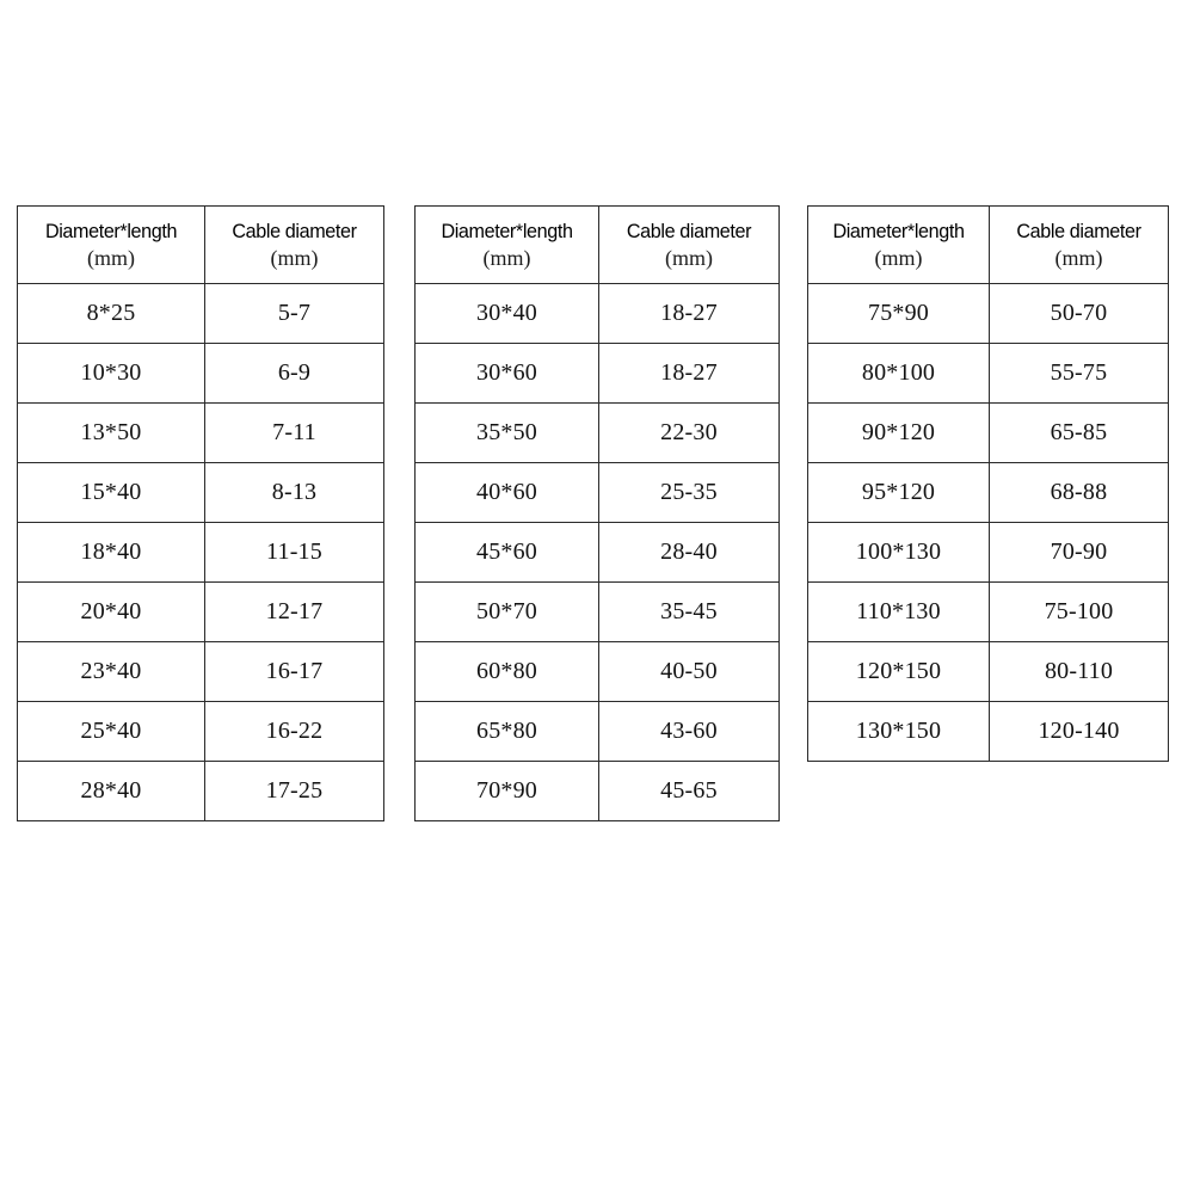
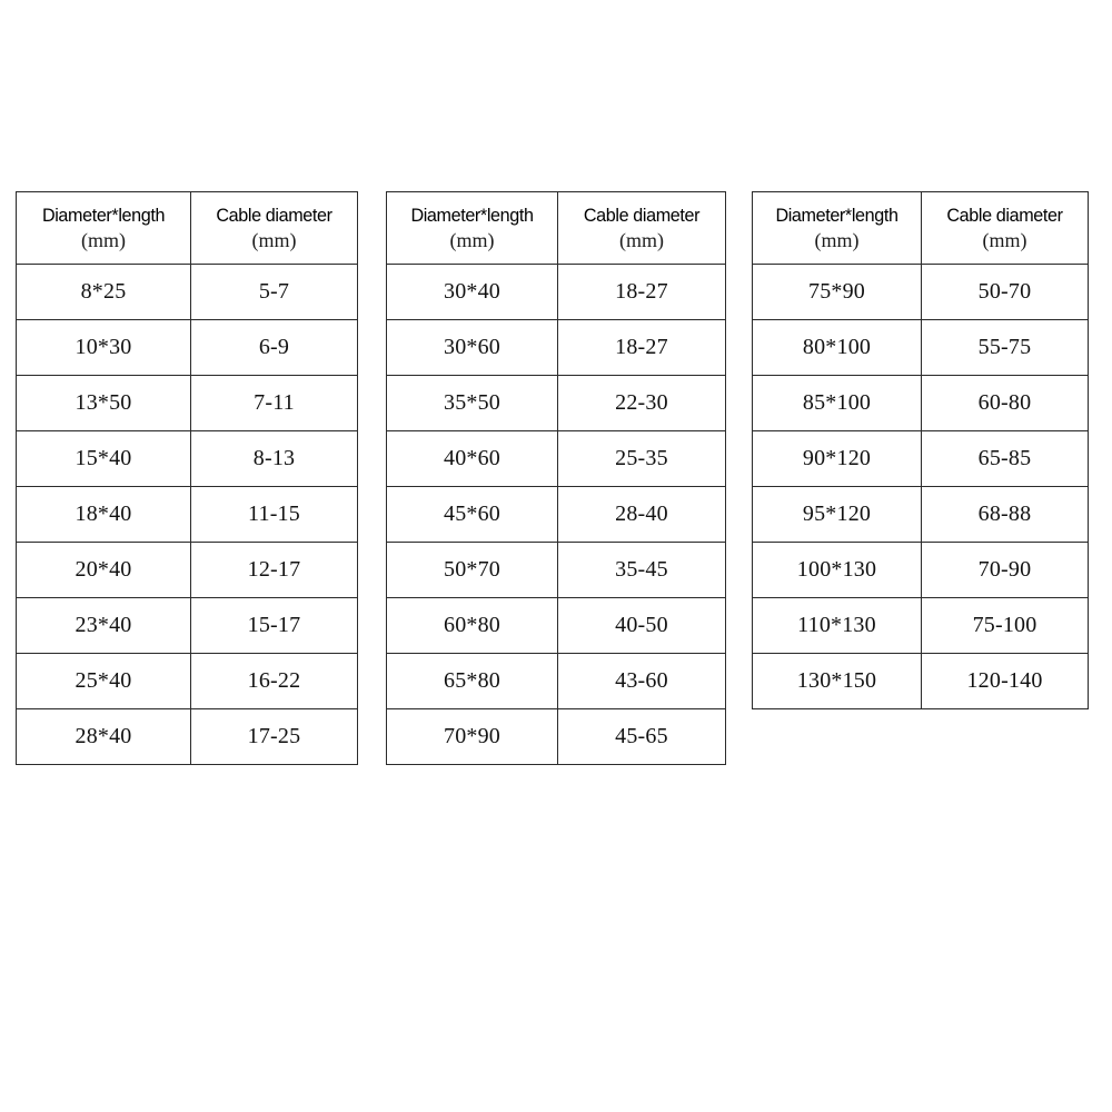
  Diameter*length (mm)	Cable diameter (mm)
  8*25	5-7
  10*30	6-9
  13*50	7-11
  15*40	8-13
  18*40	11-15
  20*40	12-17
- 23*40	16-17
+ 23*40	15-17
  25*40	16-22
  28*40	17-25
  Diameter*length (mm)	Cable diameter (mm)
  30*40	18-27
  30*60	18-27
  35*50	22-30
  40*60	25-35
  45*60	28-40
  50*70	35-45
  60*80	40-50
  65*80	43-60
  70*90	45-65
  Diameter*length (mm)	Cable diameter (mm)
  75*90	50-70
  80*100	55-75
+ 85*100	60-80
  90*120	65-85
  95*120	68-88
  100*130	70-90
  110*130	75-100
- 120*150	80-110
  130*150	120-140
